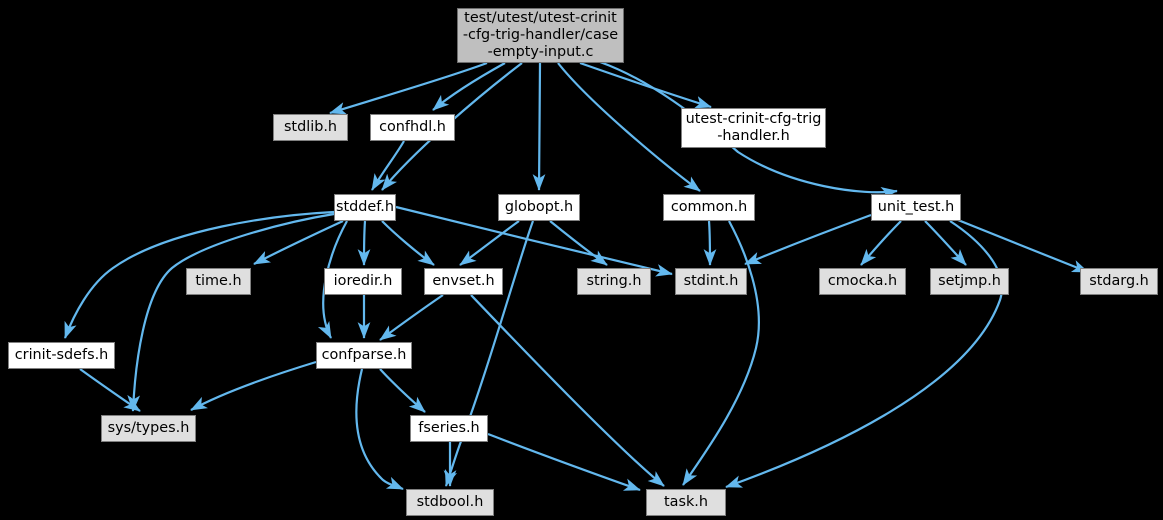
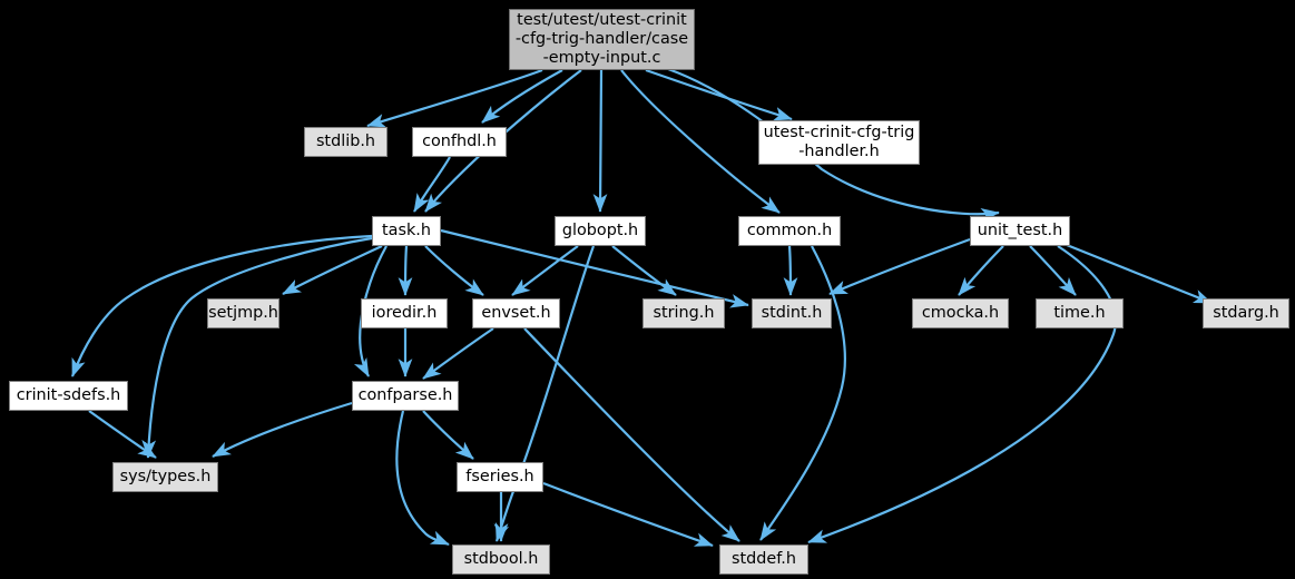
  test/utest/utest-crinit
  -cfg-trig-handler/case
  -empty-input.c
  stdlib.h
  confhdl.h
  utest-crinit-cfg-trig
  -handler.h
- stddef.h
+ task.h
  globopt.h
  common.h
  unit_test.h
- time.h
+ setjmp.h
  ioredir.h
  envset.h
  string.h
  stdint.h
  cmocka.h
- setjmp.h
+ time.h
  stdarg.h
  crinit-sdefs.h
  confparse.h
  sys/types.h
  fseries.h
  stdbool.h
- task.h
+ stddef.h
